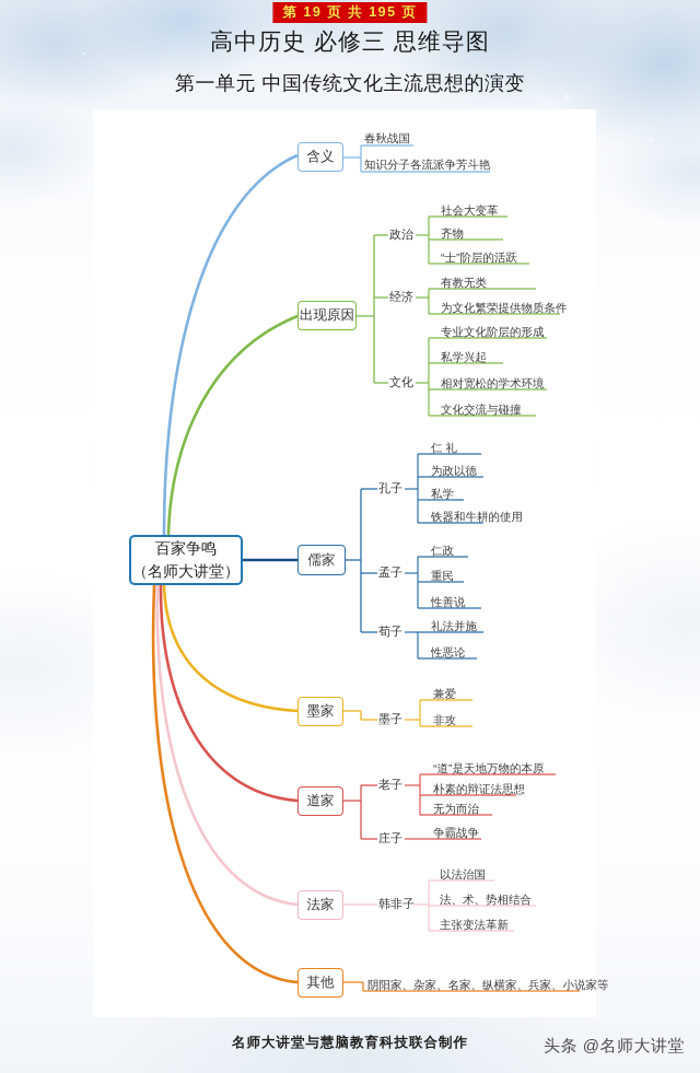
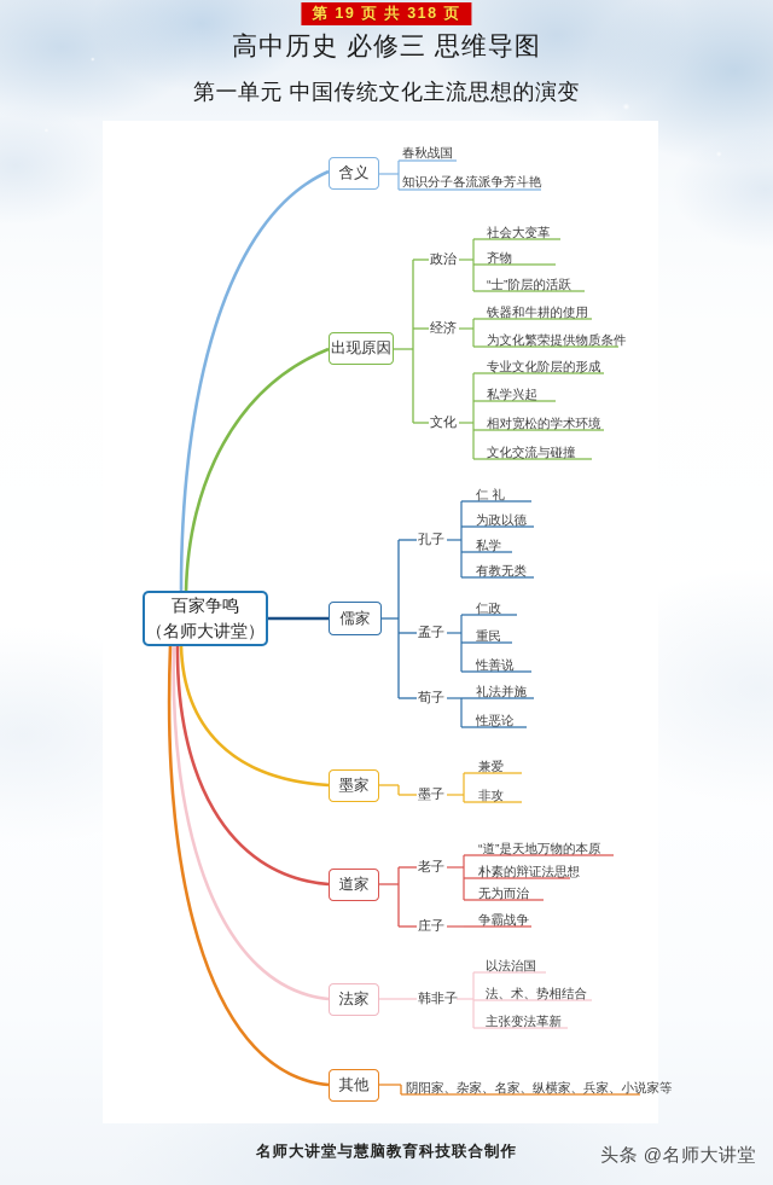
- 第 19 页 共 195 页
+ 第 19 页 共 318 页
  高中历史 必修三 思维导图
  第一单元 中国传统文化主流思想的演变
  百家争鸣
  （名师大讲堂）
  含义
  出现原因
  儒家
  墨家
  道家
  法家
  其他
  春秋战国
  知识分子各流派争芳斗艳
  政治
  经济
  文化
  社会大变革
  齐物
  “士”阶层的活跃
- 有教无类
+ 铁器和牛耕的使用
  为文化繁荣提供物质条件
  专业文化阶层的形成
  私学兴起
  相对宽松的学术环境
  文化交流与碰撞
  孔子
  孟子
  荀子
  仁 礼
  为政以德
  私学
- 铁器和牛耕的使用
+ 有教无类
  仁政
  重民
  性善说
  礼法并施
  性恶论
  墨子
  兼爱
  非攻
  老子
  庄子
  “道”是天地万物的本原
  朴素的辩证法思想
  无为而治
  争霸战争
  韩非子
  以法治国
  法、术、势相结合
  主张变法革新
  阴阳家、杂家、名家、纵横家、兵家、小说家等
  名师大讲堂与慧脑教育科技联合制作
  头条 @名师大讲堂
